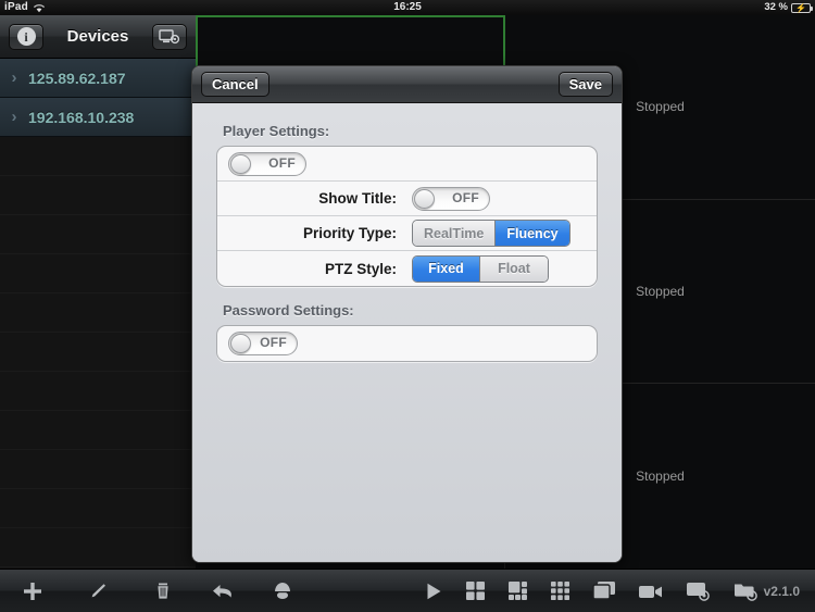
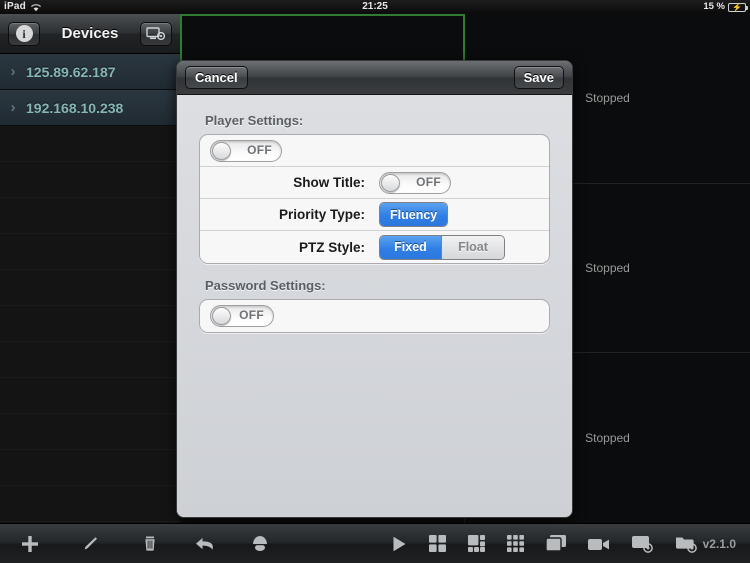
  iPad
- 16:25
+ 21:25
- 32 %
+ 15 %
  ⚡
  i
  Devices
  ›
  125.89.62.187
  ›
  192.168.10.238
  Stopped
  Stopped
  Stopped
  Cancel
  Save
  Player Settings:
  OFF
  Show Title:
  OFF
  Priority Type:
- RealTime
  Fluency
  PTZ Style:
  Fixed
  Float
  Password Settings:
  OFF
  v2.1.0
